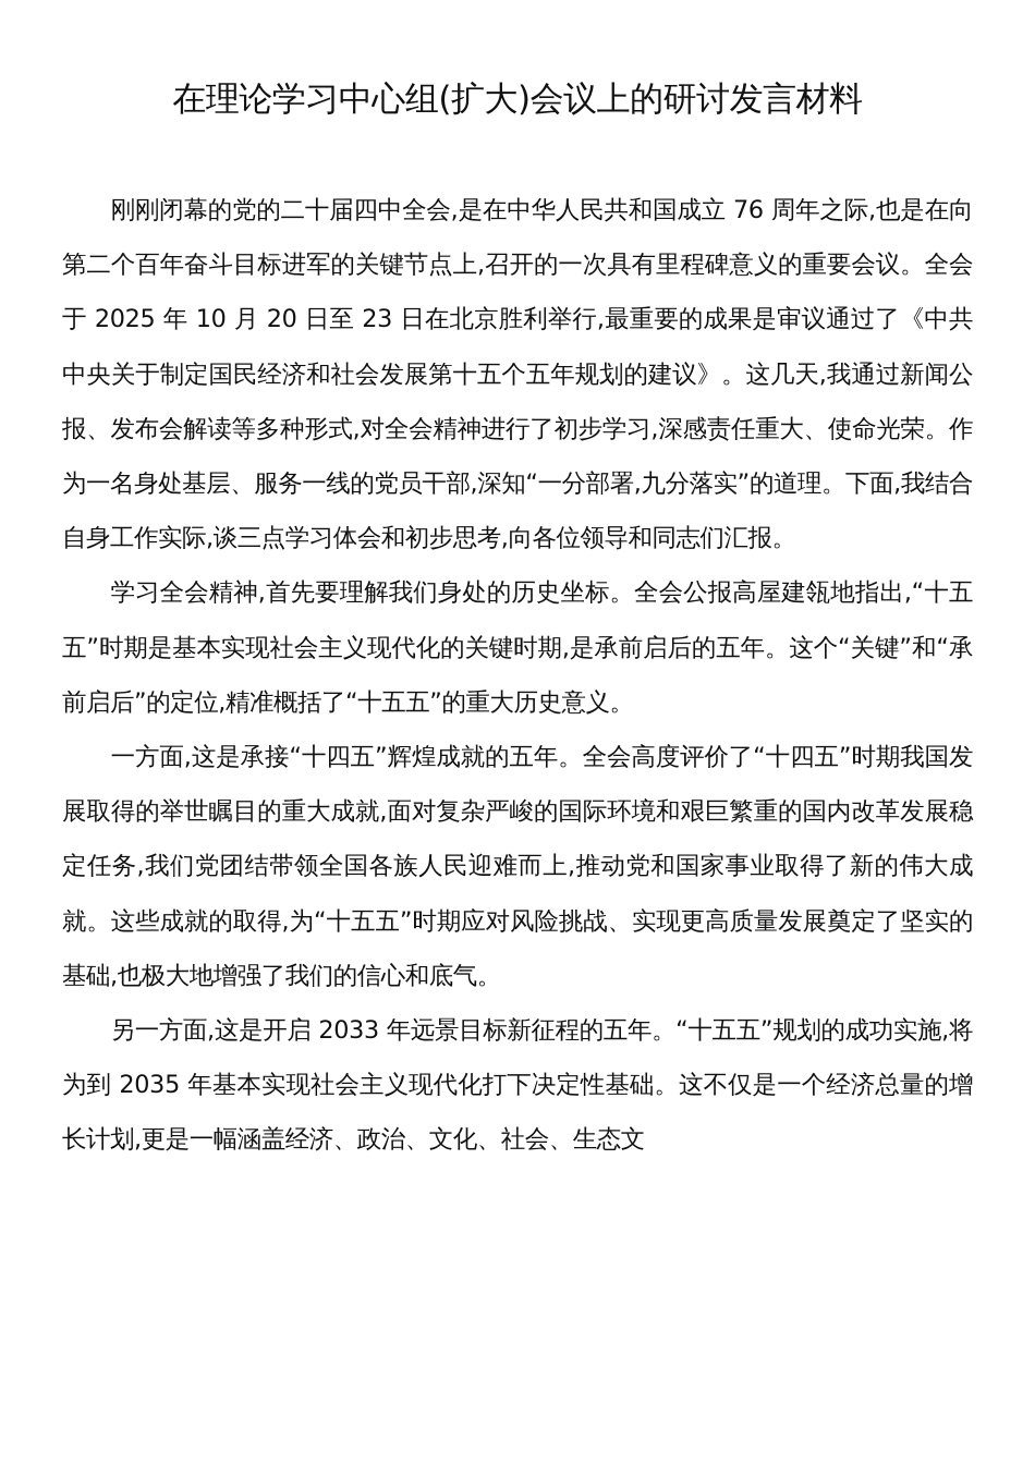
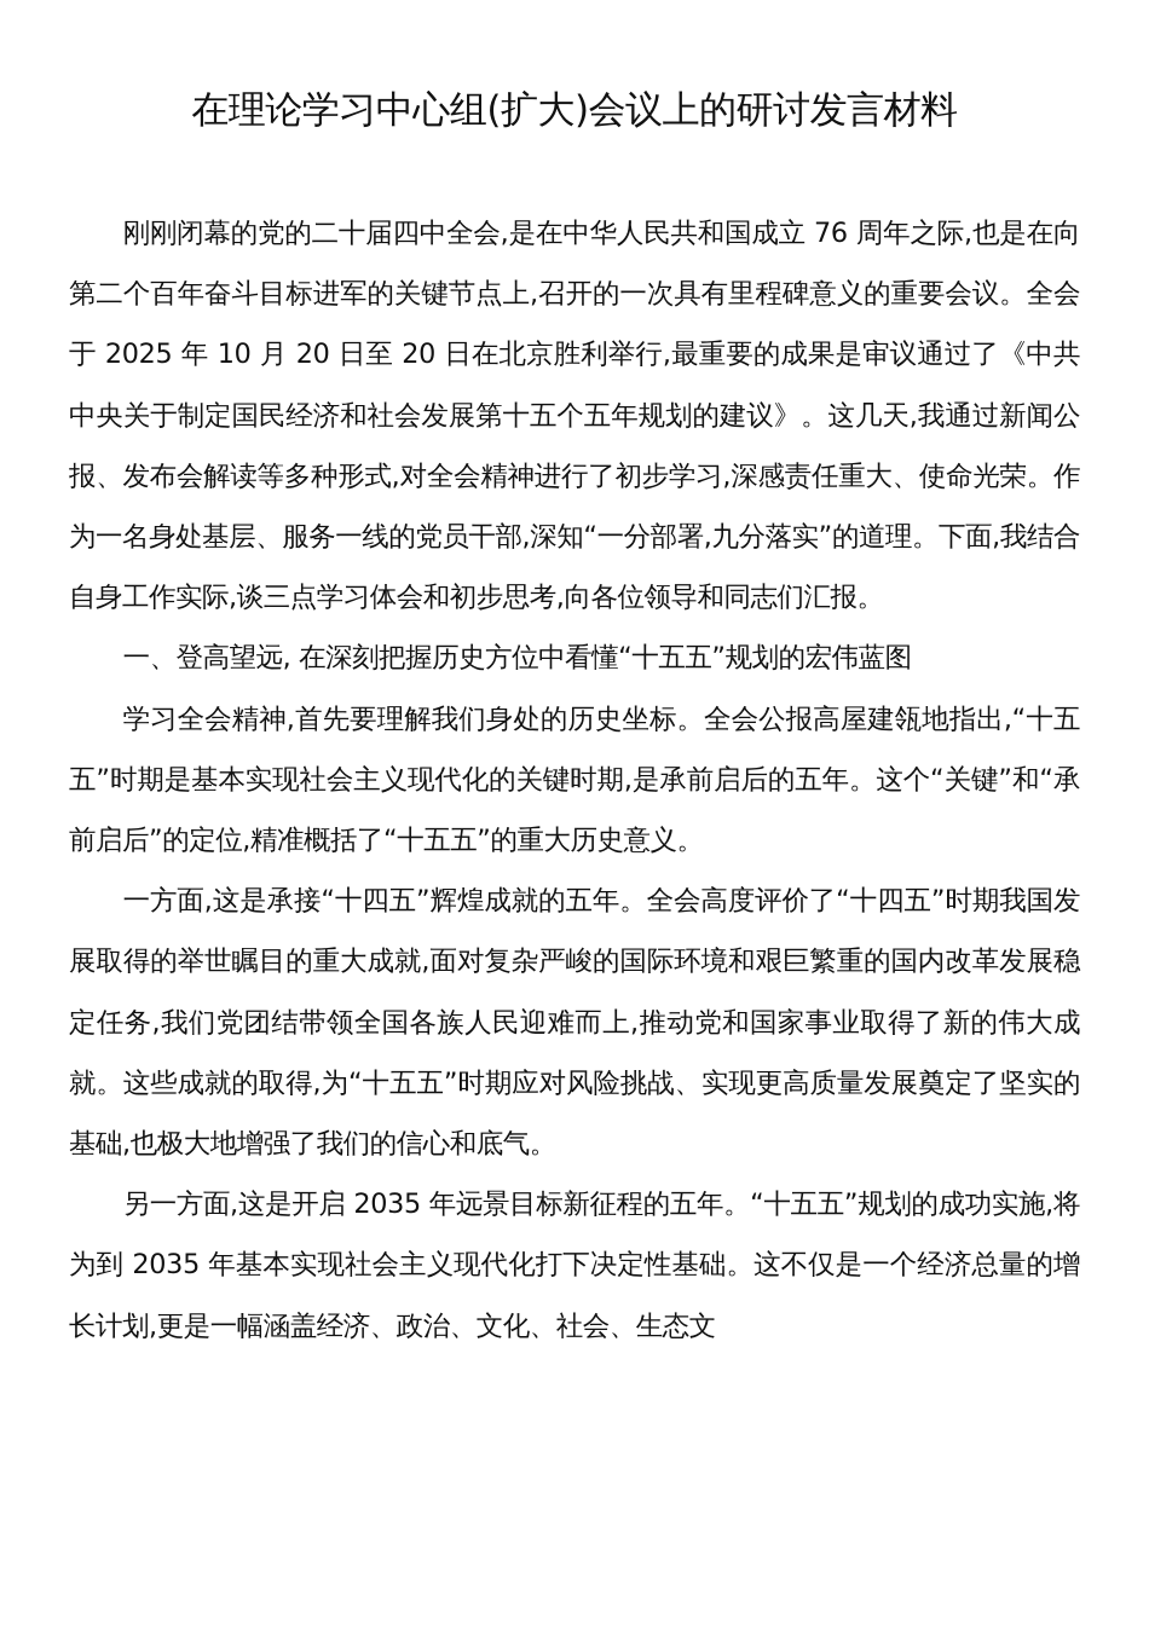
  在理论学习中心组(扩大)会议上的研讨发言材料
- 刚刚闭幕的党的二十届四中全会,是在中华人民共和国成立 76 周年之际,也是在向第二个百年奋斗目标进军的关键节点上,召开的一次具有里程碑意义的重要会议。全会于 2025 年 10 月 20 日至 23 日在北京胜利举行,最重要的成果是审议通过了《中共中央关于制定国民经济和社会发展第十五个五年规划的建议》。这几天,我通过新闻公报、发布会解读等多种形式,对全会精神进行了初步学习,深感责任重大、使命光荣。作为一名身处基层、服务一线的党员干部,深知“一分部署,九分落实”的道理。下面,我结合自身工作实际,谈三点学习体会和初步思考,向各位领导和同志们汇报。
+ 刚刚闭幕的党的二十届四中全会,是在中华人民共和国成立 76 周年之际,也是在向第二个百年奋斗目标进军的关键节点上,召开的一次具有里程碑意义的重要会议。全会于 2025 年 10 月 20 日至 20 日在北京胜利举行,最重要的成果是审议通过了《中共中央关于制定国民经济和社会发展第十五个五年规划的建议》。这几天,我通过新闻公报、发布会解读等多种形式,对全会精神进行了初步学习,深感责任重大、使命光荣。作为一名身处基层、服务一线的党员干部,深知“一分部署,九分落实”的道理。下面,我结合自身工作实际,谈三点学习体会和初步思考,向各位领导和同志们汇报。
+ 一、登高望远, 在深刻把握历史方位中看懂“十五五”规划的宏伟蓝图
  学习全会精神,首先要理解我们身处的历史坐标。全会公报高屋建瓴地指出,“十五五”时期是基本实现社会主义现代化的关键时期,是承前启后的五年。这个“关键”和“承前启后”的定位,精准概括了“十五五”的重大历史意义。
  一方面,这是承接“十四五”辉煌成就的五年。全会高度评价了“十四五”时期我国发展取得的举世瞩目的重大成就,面对复杂严峻的国际环境和艰巨繁重的国内改革发展稳定任务,我们党团结带领全国各族人民迎难而上,推动党和国家事业取得了新的伟大成就。这些成就的取得,为“十五五”时期应对风险挑战、实现更高质量发展奠定了坚实的基础,也极大地增强了我们的信心和底气。
- 另一方面,这是开启 2033 年远景目标新征程的五年。“十五五”规划的成功实施,将为到 2035 年基本实现社会主义现代化打下决定性基础。这不仅是一个经济总量的增长计划,更是一幅涵盖经济、政治、文化、社会、生态文
+ 另一方面,这是开启 2035 年远景目标新征程的五年。“十五五”规划的成功实施,将为到 2035 年基本实现社会主义现代化打下决定性基础。这不仅是一个经济总量的增长计划,更是一幅涵盖经济、政治、文化、社会、生态文
